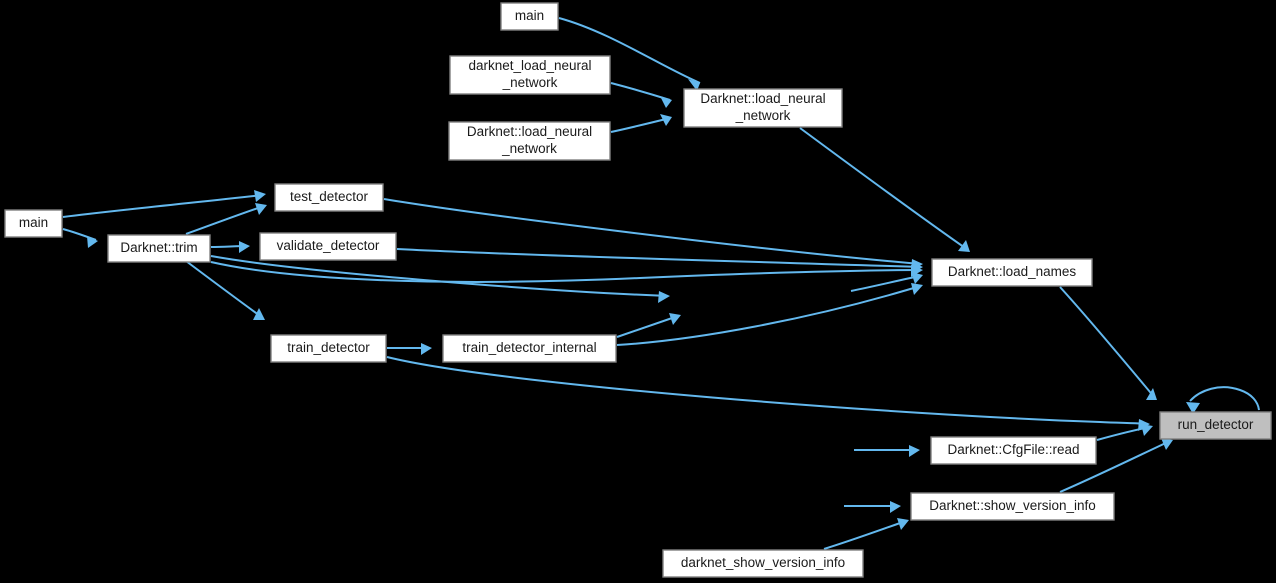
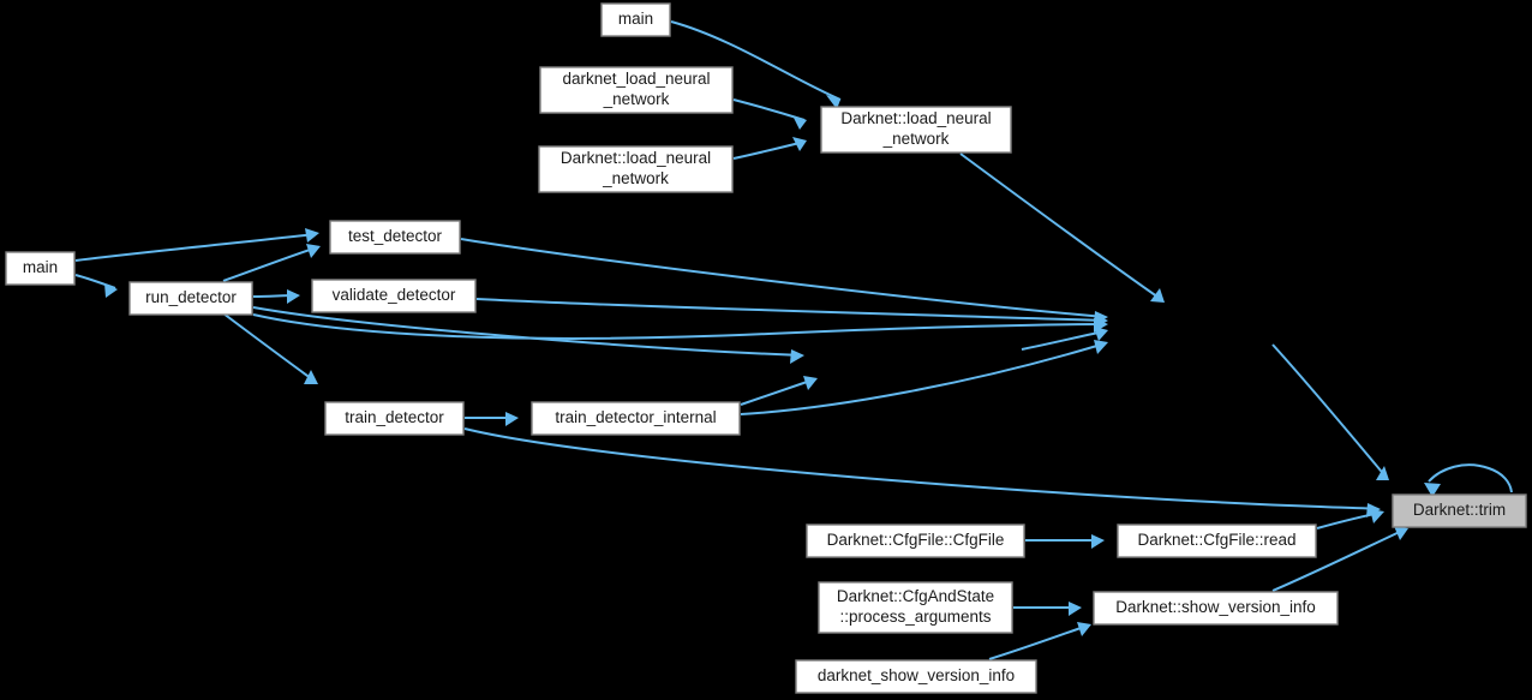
  main
  darknet_load_neural
  _network
  Darknet::load_neural
  _network
  Darknet::load_neural
  _network
  main
- Darknet::trim
+ run_detector
  test_detector
  validate_detector
  train_detector
  train_detector_internal
- Darknet::load_names
- run_detector
+ Darknet::trim
+ Darknet::CfgFile::CfgFile
  Darknet::CfgFile::read
+ Darknet::CfgAndState
+ ::process_arguments
  Darknet::show_version_info
  darknet_show_version_info
